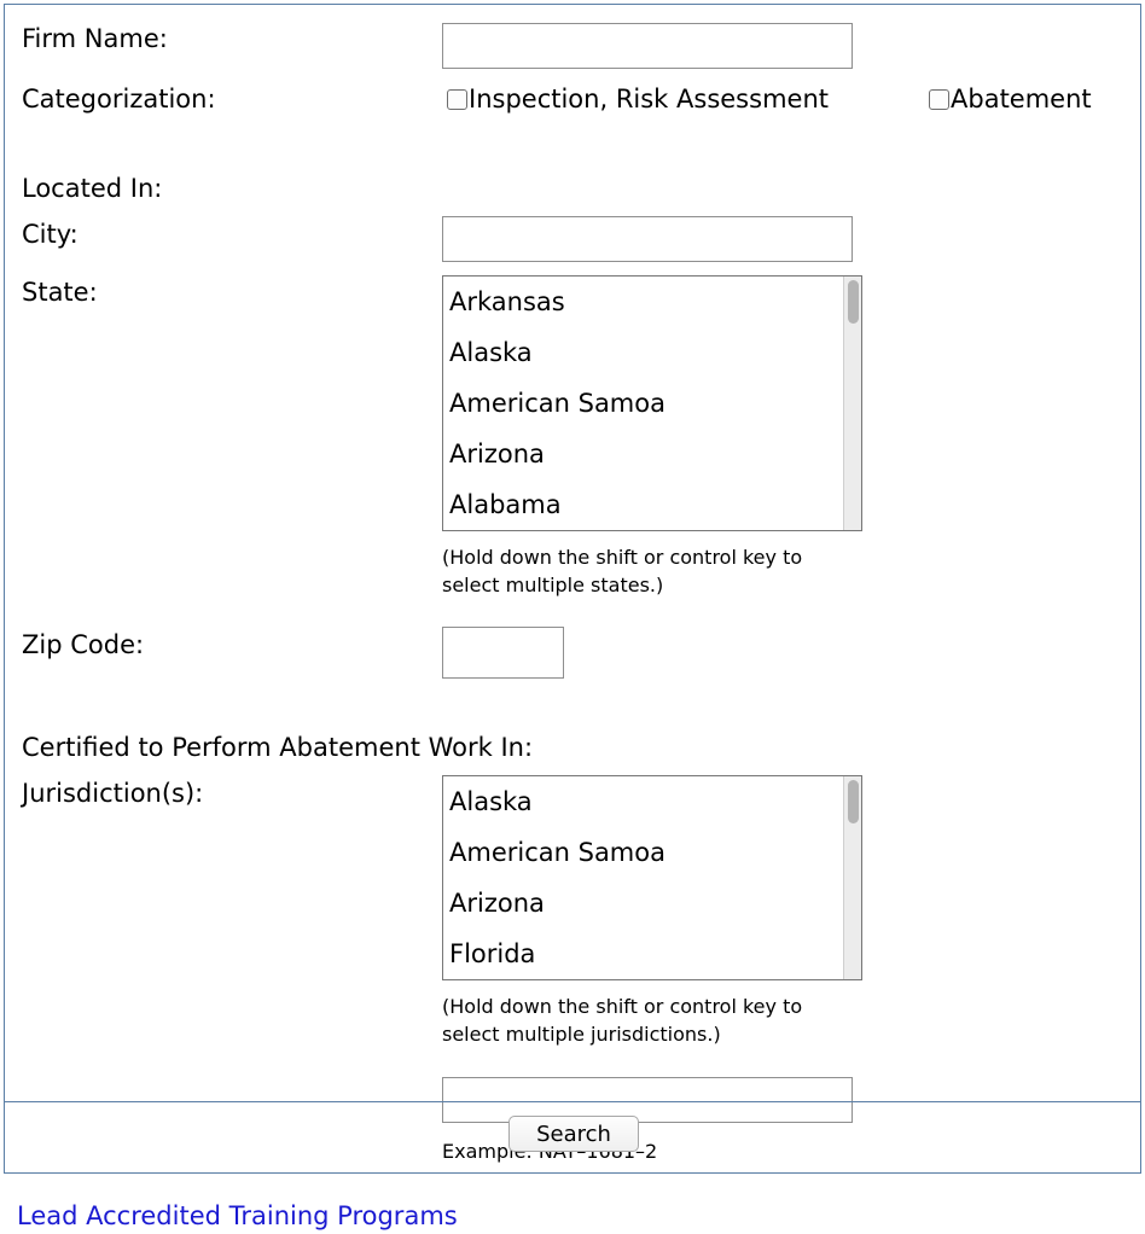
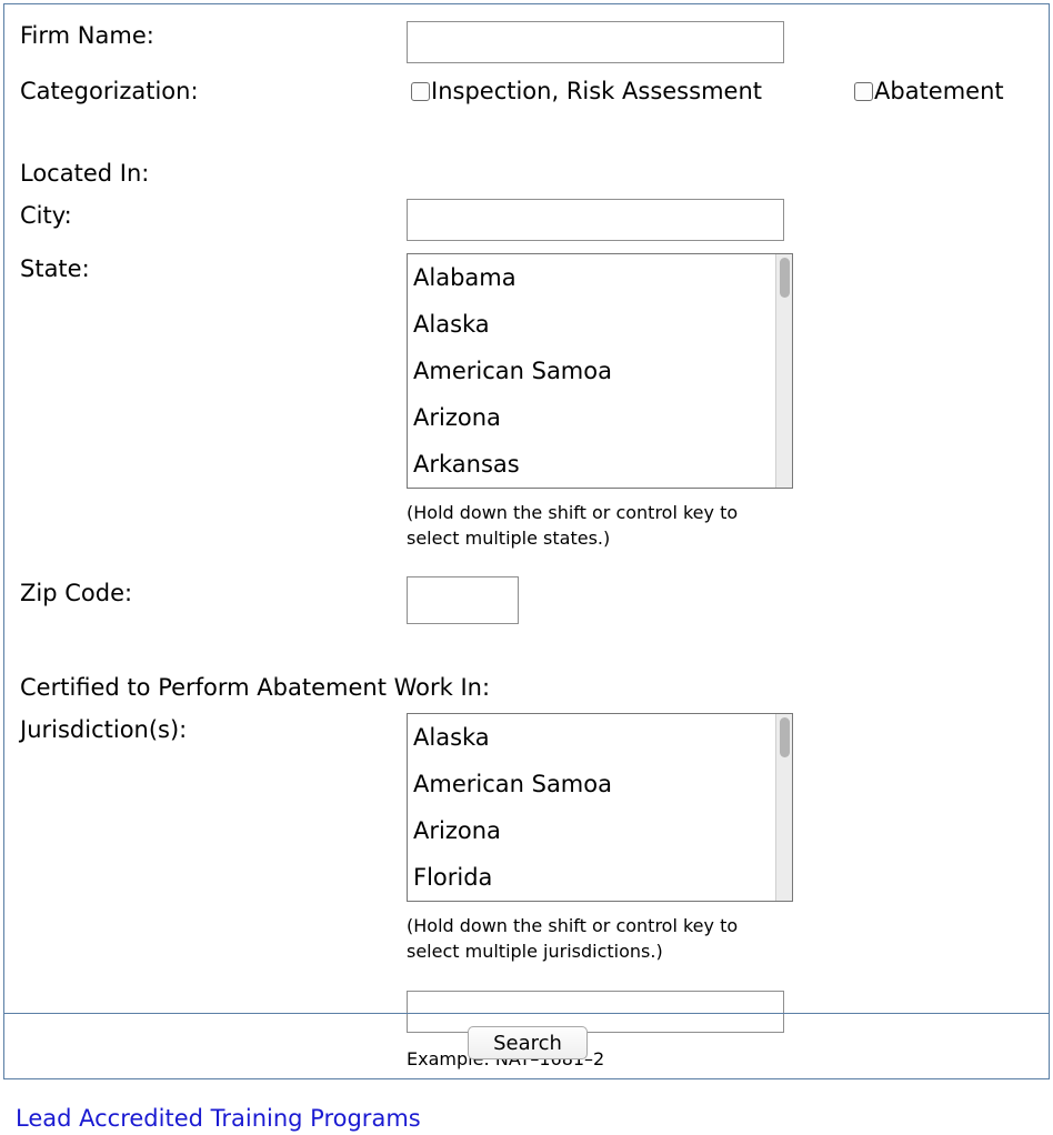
  Firm Name:
  Categorization:
  Inspection, Risk Assessment
  Abatement
  Located In:
  City:
  State:
- Arkansas
+ Alabama
  Alaska
  American Samoa
  Arizona
- Alabama
+ Arkansas
  (Hold down the shift or control key to select multiple states.)
  Zip Code:
  Certified to Perform Abatement Work In:
  Jurisdiction(s):
  Alaska
  American Samoa
  Arizona
  Florida
  (Hold down the shift or control key to select multiple jurisdictions.)
  Search
  Lead Accredited Training Programs
